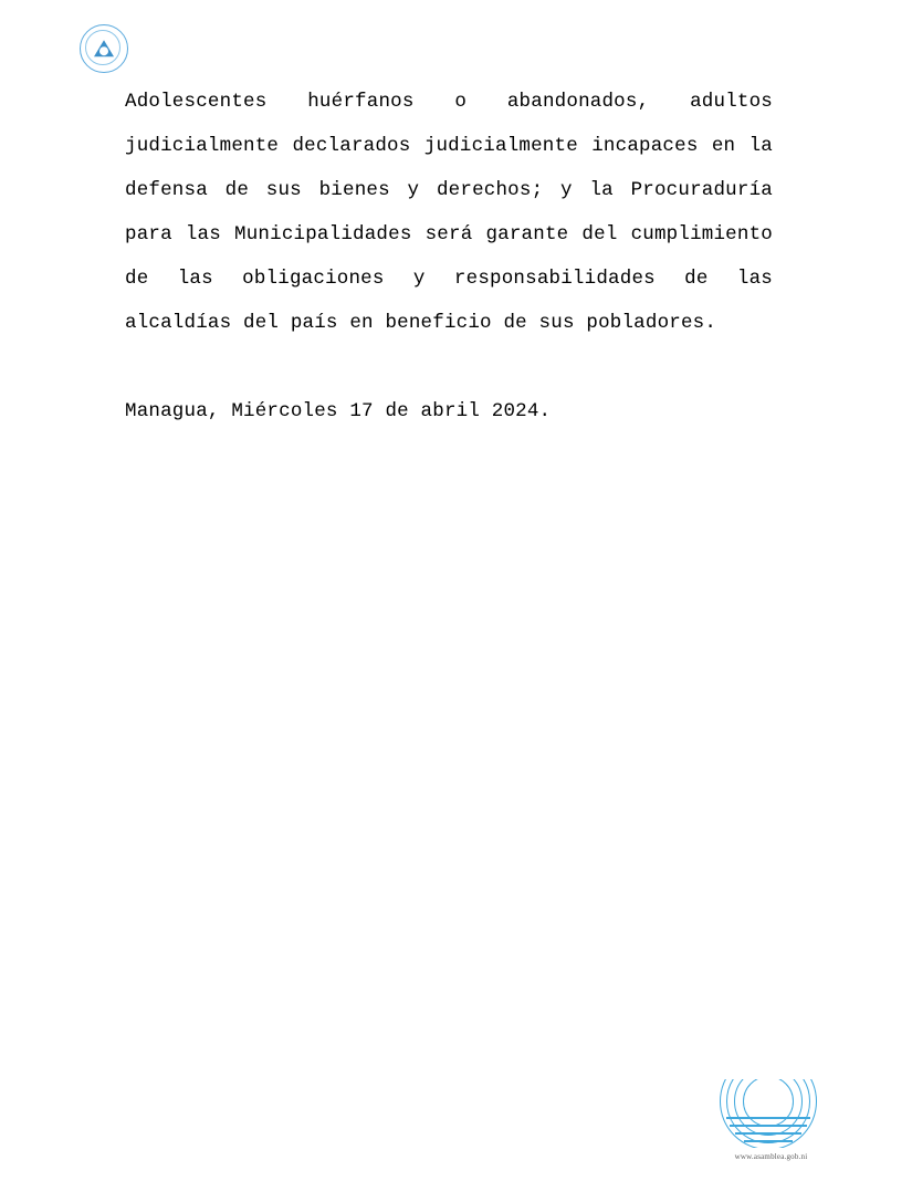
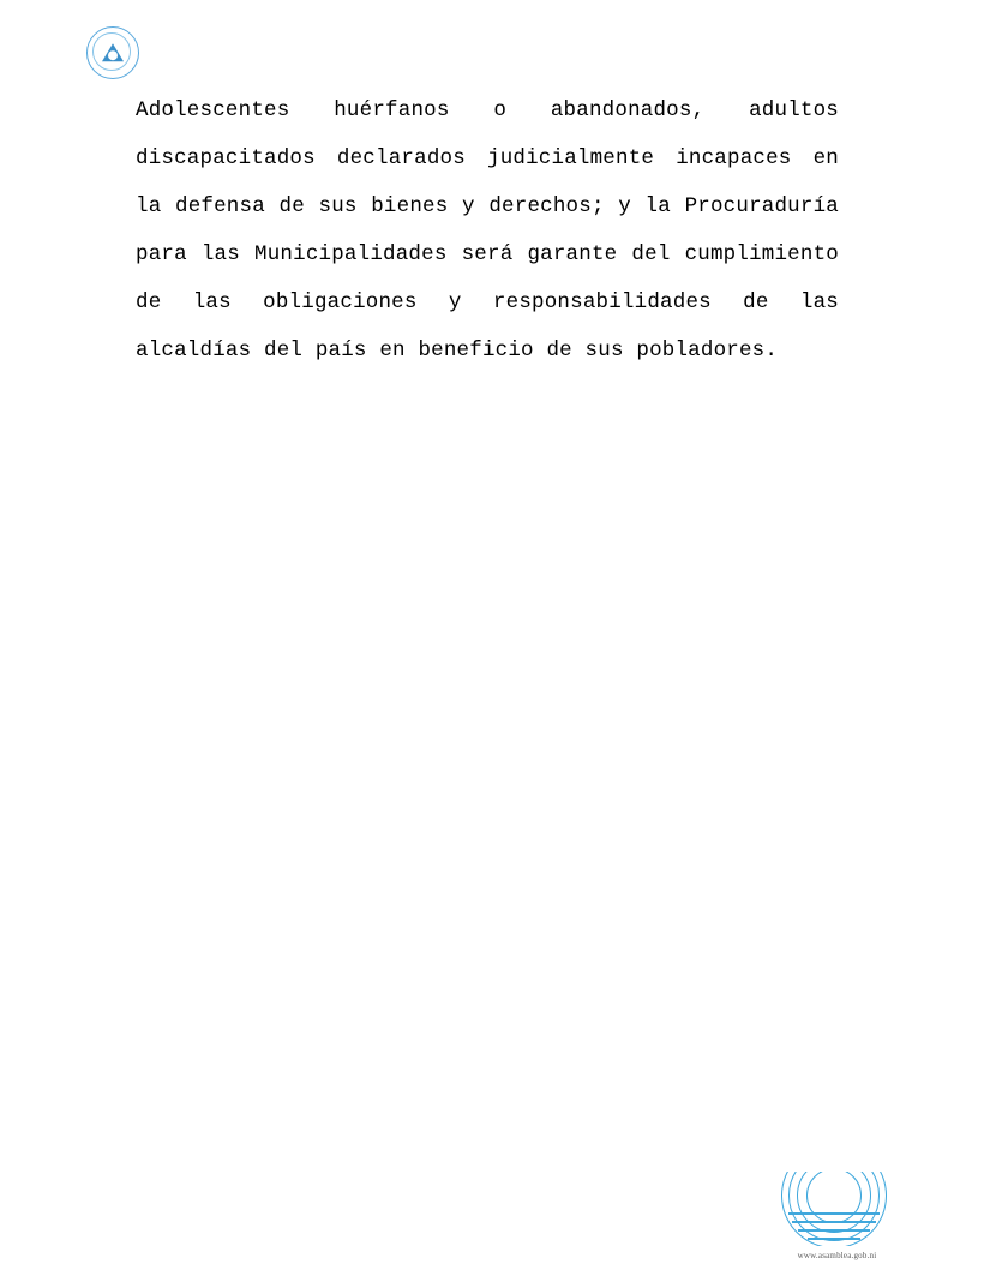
- Adolescentes huérfanos o abandonados, adultos judicialmente declarados judicialmente incapaces en la defensa de sus bienes y derechos; y la Procuraduría para las Municipalidades será garante del cumplimiento de las obligaciones y responsabilidades de las alcaldías del país en beneficio de sus pobladores.
+ Adolescentes huérfanos o abandonados, adultos discapacitados declarados judicialmente incapaces en la defensa de sus bienes y derechos; y la Procuraduría para las Municipalidades será garante del cumplimiento de las obligaciones y responsabilidades de las alcaldías del país en beneficio de sus pobladores.
- Managua, Miércoles 17 de abril 2024.
  www.asamblea.gob.ni
